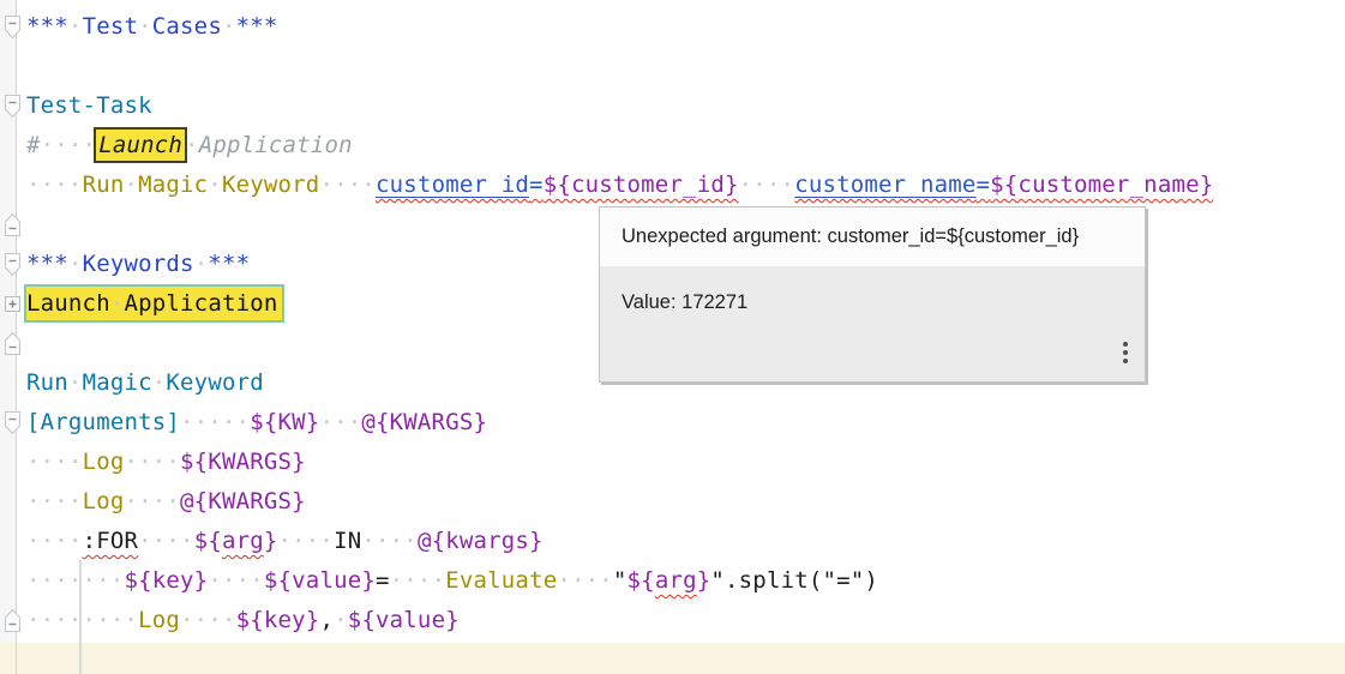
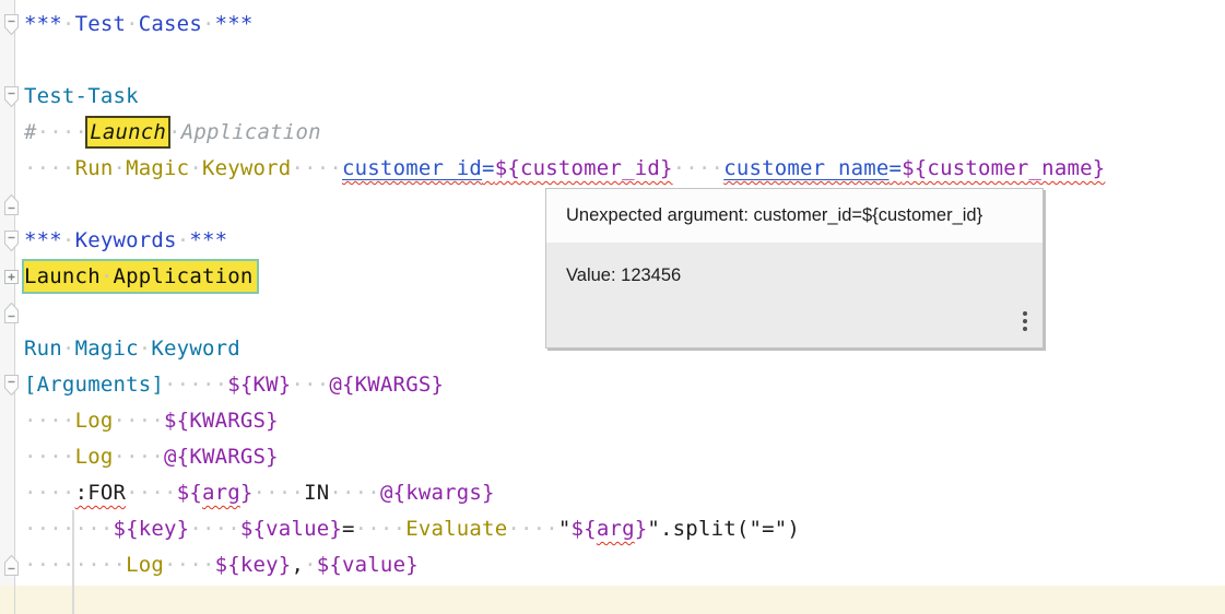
  ***·Test·Cases·***
  Test-Task
  #····Launch·Application
  ····Run·Magic·Keyword····customer_id=${customer_id}····customer_name=${customer_name}
  ***·Keywords·***
  Launch·Application
  Run·Magic·Keyword
  [Arguments]·····${KW}···@{KWARGS}
  ····Log····${KWARGS}
  ····Log····@{KWARGS}
  ····:FOR····${arg}····IN····@{kwargs}
  ·······${key}····${value}=····Evaluate····"${arg}".split("=")
  ········Log····${key},·${value}
  Unexpected argument: customer_id=${customer_id}
- Value: 172271
+ Value: 123456
